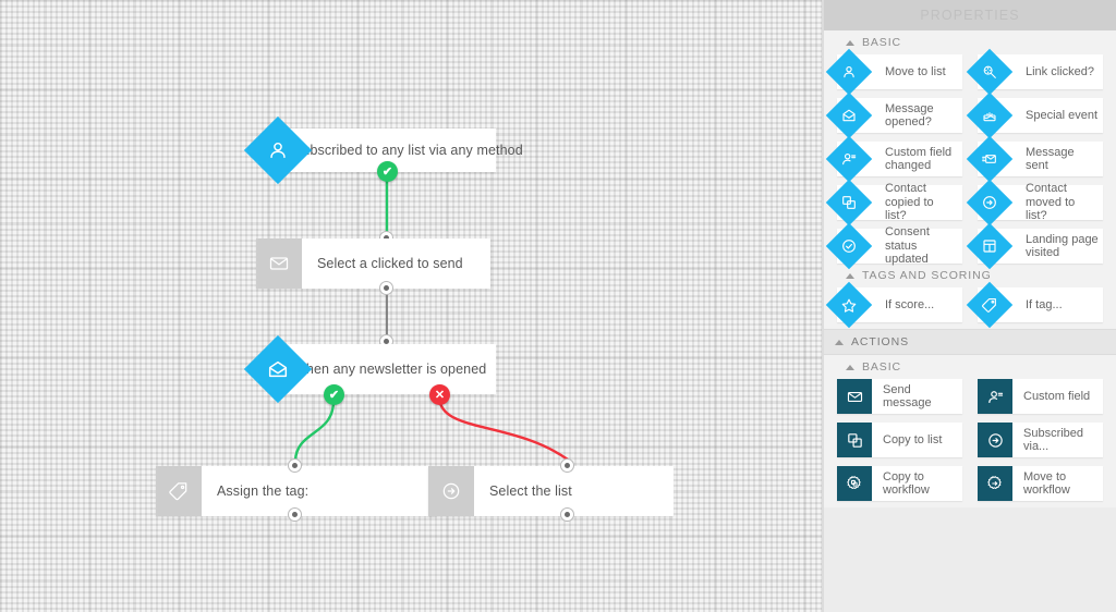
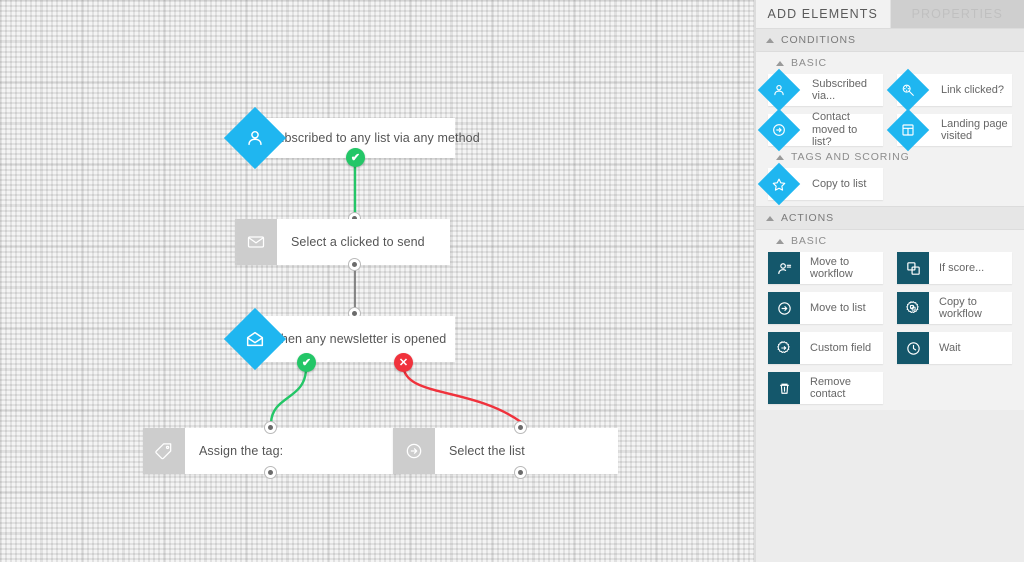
  bscribed to any list via any method
  Select a clicked to send
  en any newsletter is opened
  ✔
  ✕
  ✔
  Assign the tag:
  Select the list
+ ADD ELEMENTS
+ CONDITIONS
  BASIC
- Move to list
+ Subscribed via...
  Link clicked?
- Message opened?
- Special event
- Custom field changed
- Message sent
- Contact copied to list?
  Contact moved to list?
- Consent status updated
  Landing page visited
  TAGS AND SCORING
- If score...
+ Copy to list
- If tag...
  ACTIONS
  BASIC
- Send message
- Custom field
+ Move to workflow
- Copy to list
+ If score...
- Subscribed via...
+ Move to list
  Copy to workflow
- Move to workflow
+ Custom field
+ Wait
+ Remove contact
